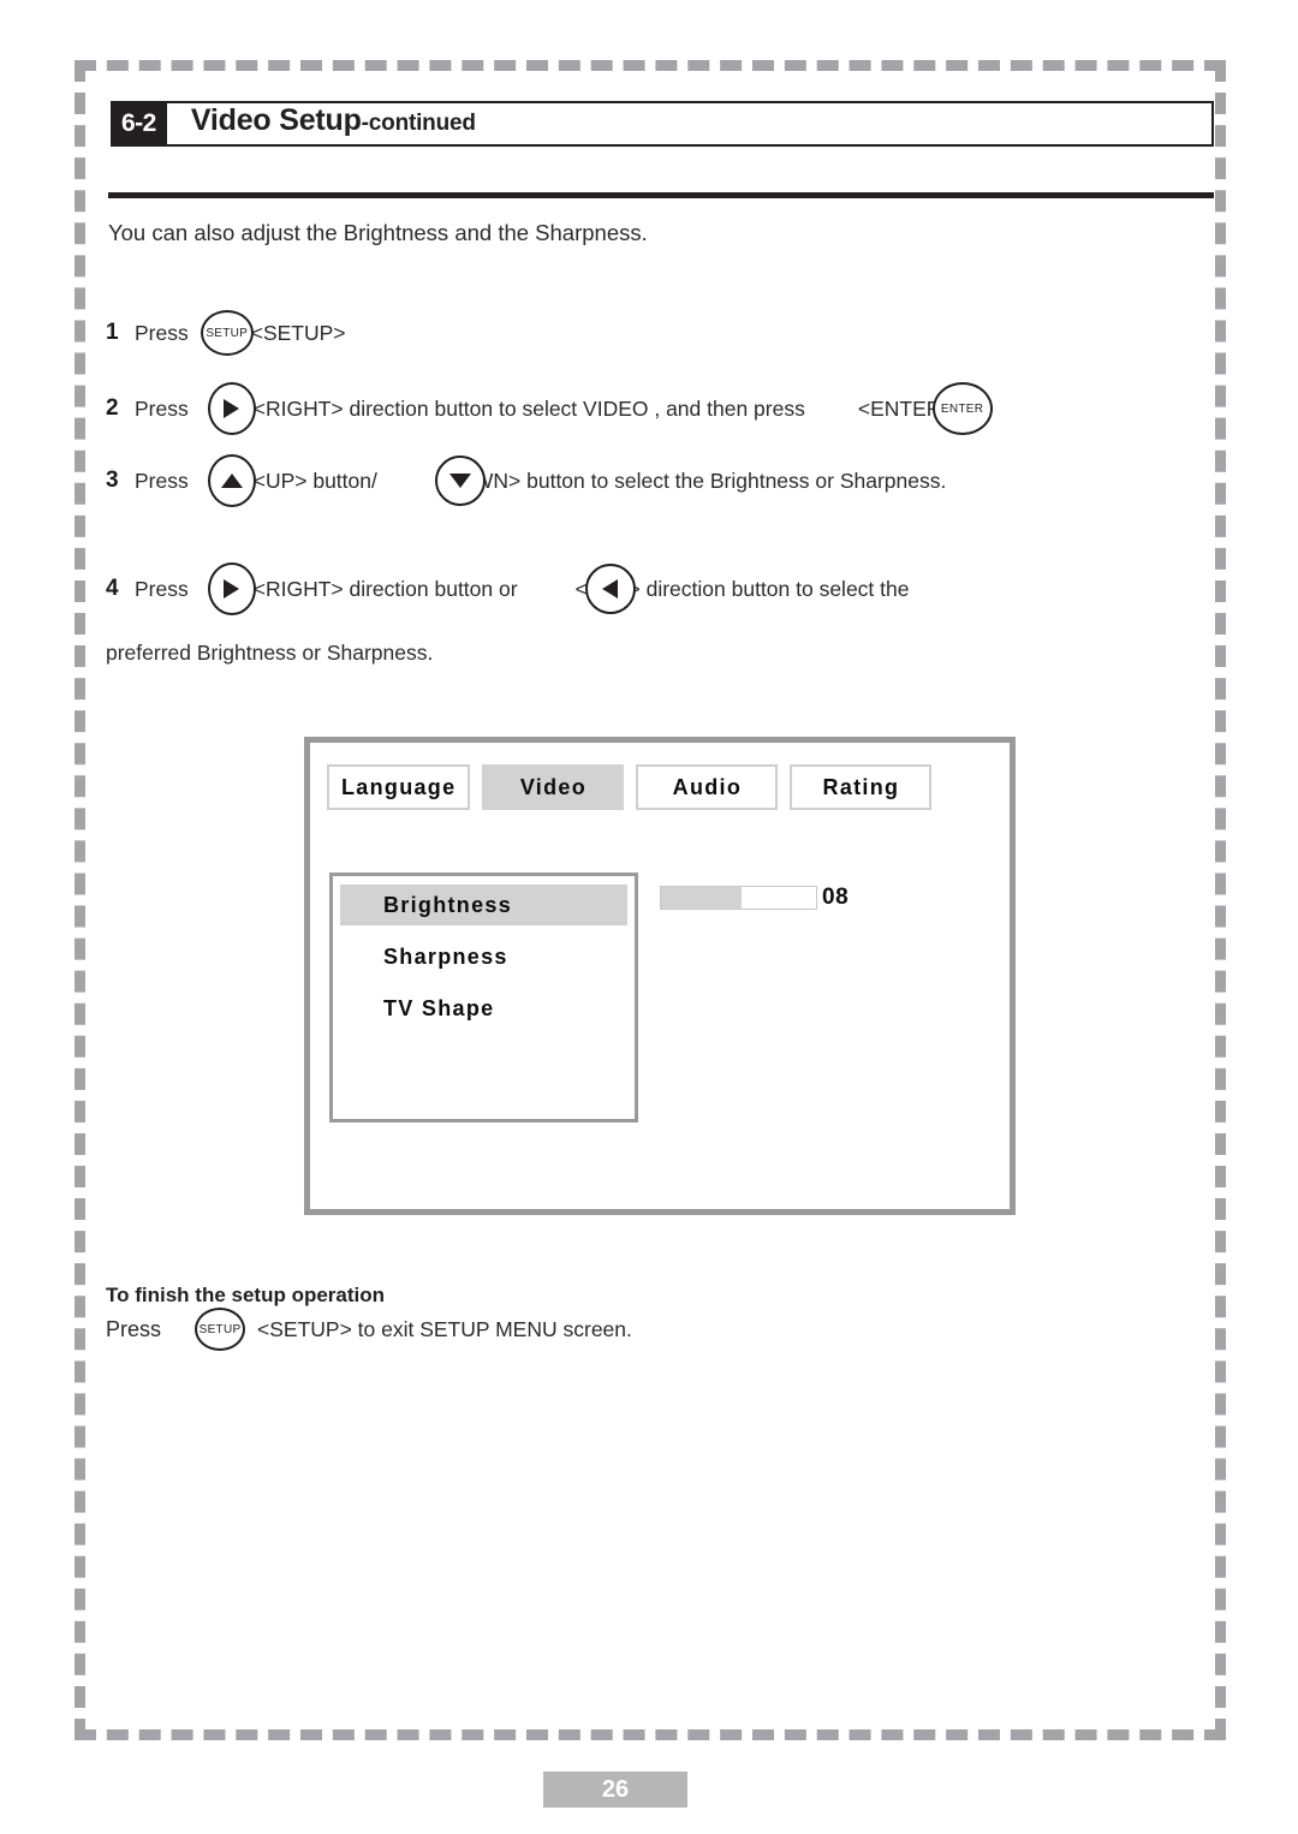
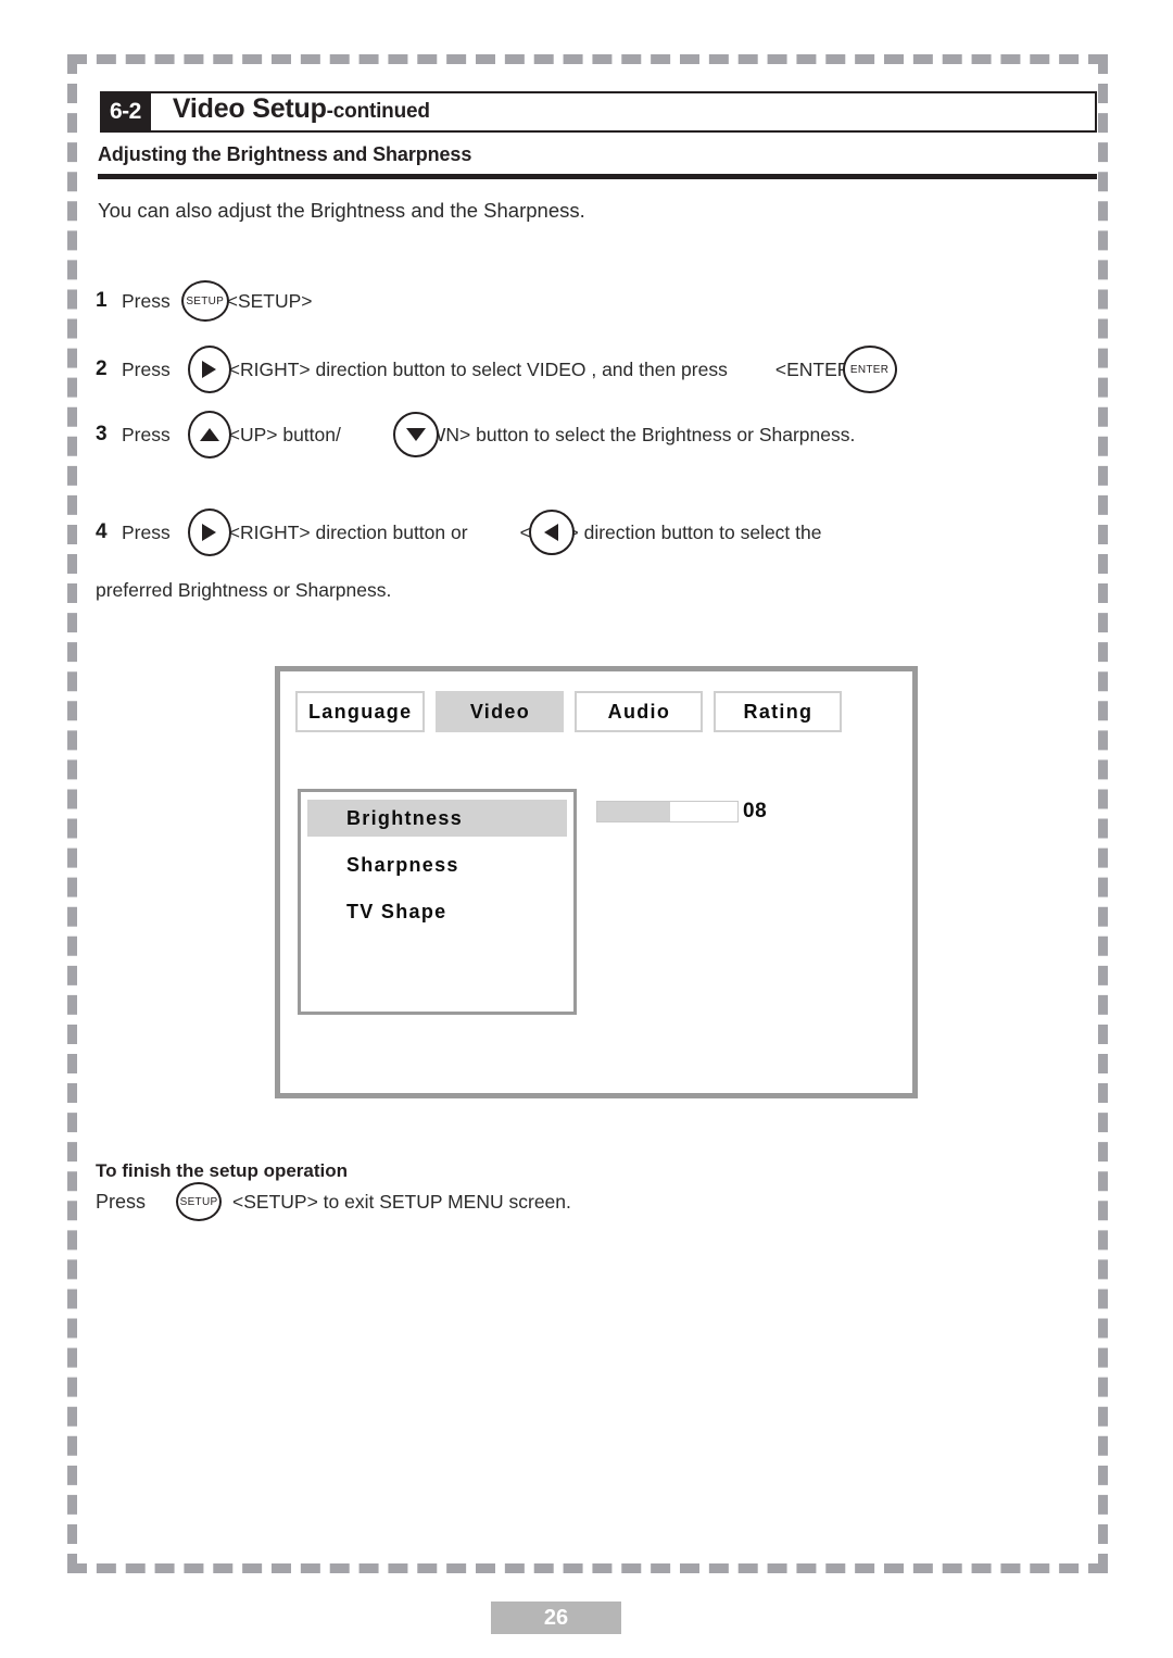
  6-2
  Video Setup
  -continued
+ Adjusting the Brightness and Sharpness
  You can also adjust the Brightness and the Sharpness.
  1
  Press
  SETUP
  <SETUP>
  2
  Press
  <RIGHT> direction button to select VIDEO , and then press
  <ENTE
  ENTER
  3
  Press
  <UP> button/
  N> button to select the Brightness or Sharpness.
  4
  Press
  <RIGHT> direction button or
  direction button to select the
  preferred Brightness or Sharpness.
  Language
  Video
  Audio
  Rating
  Brightness
  Sharpness
  TV Shape
  08
  To finish the setup operation
  Press
  SETUP
  <SETUP> to exit SETUP MENU screen.
  26
